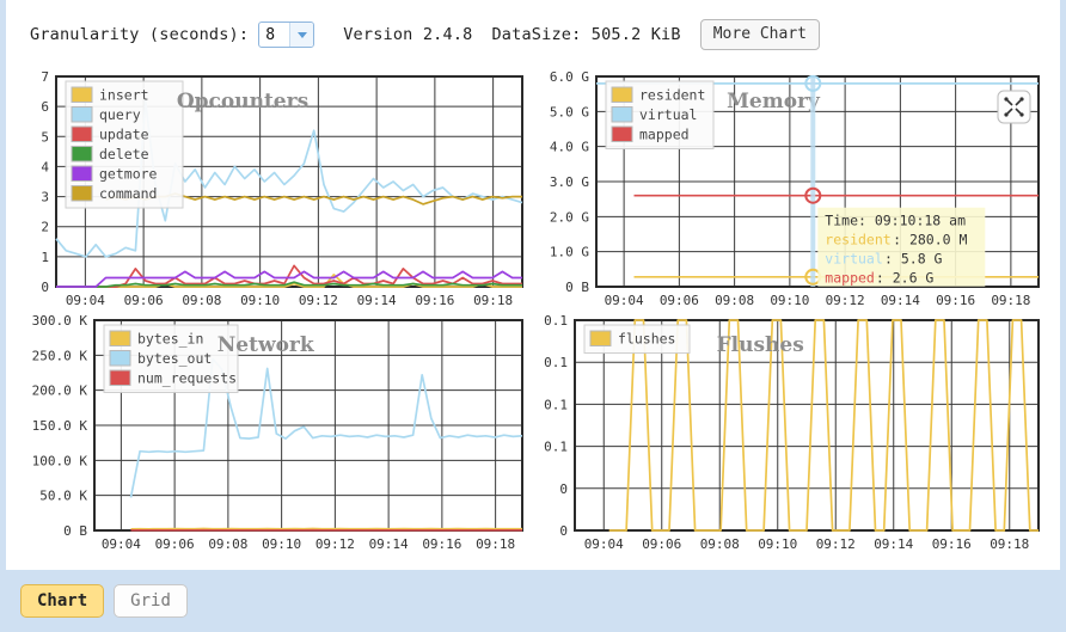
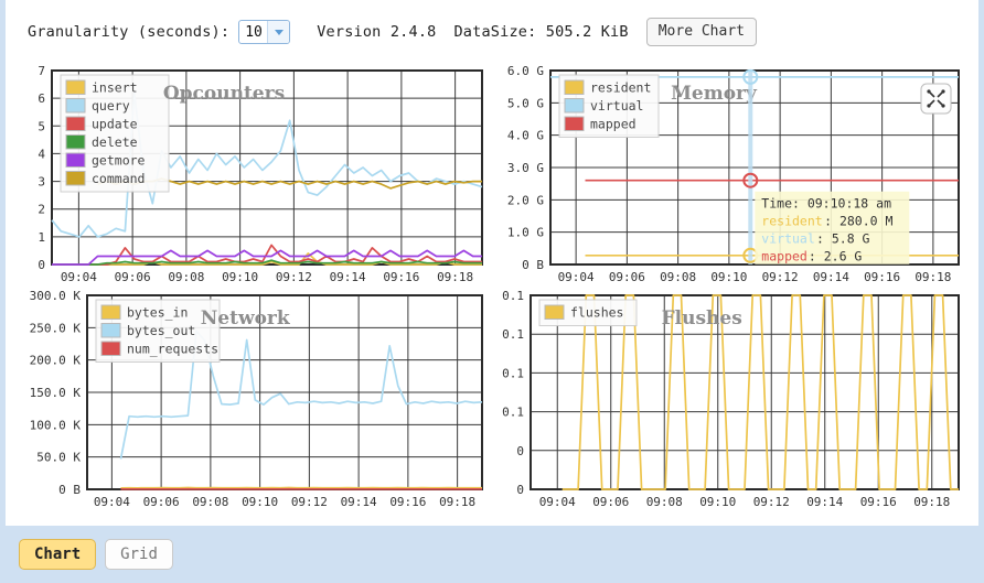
  Granularity (seconds):
- 8
+ 10
  Version 2.4.8
  DataSize: 505.2 KiB
  More Chart
  0
  1
  2
  3
  4
  5
  6
  7
  09:04
  09:06
  09:08
  09:10
  09:12
  09:14
  09:16
  09:18
  insert
  query
  update
  delete
  getmore
  command
  Opcounters
  0 B
  1.0 G
  2.0 G
  3.0 G
  4.0 G
  5.0 G
  6.0 G
  09:04
  09:06
  09:08
  09:10
  09:12
  09:14
  09:16
  09:18
  resident
  virtual
  mapped
  Memory
  Time: 09:10:18 am
  resident
  : 280.0 M
  virtual
  : 5.8 G
  mapped
  : 2.6 G
  0 B
  50.0 K
  100.0 K
  150.0 K
  200.0 K
  250.0 K
  300.0 K
  09:04
  09:06
  09:08
  09:10
  09:12
  09:14
  09:16
  09:18
  bytes_in
  bytes_out
  num_requests
  Network
  0
  0
  0.1
  0.1
  0.1
  0.1
  09:04
  09:06
  09:08
  09:10
  09:12
  09:14
  09:16
  09:18
  flushes
  Flushes
  Chart
  Grid
